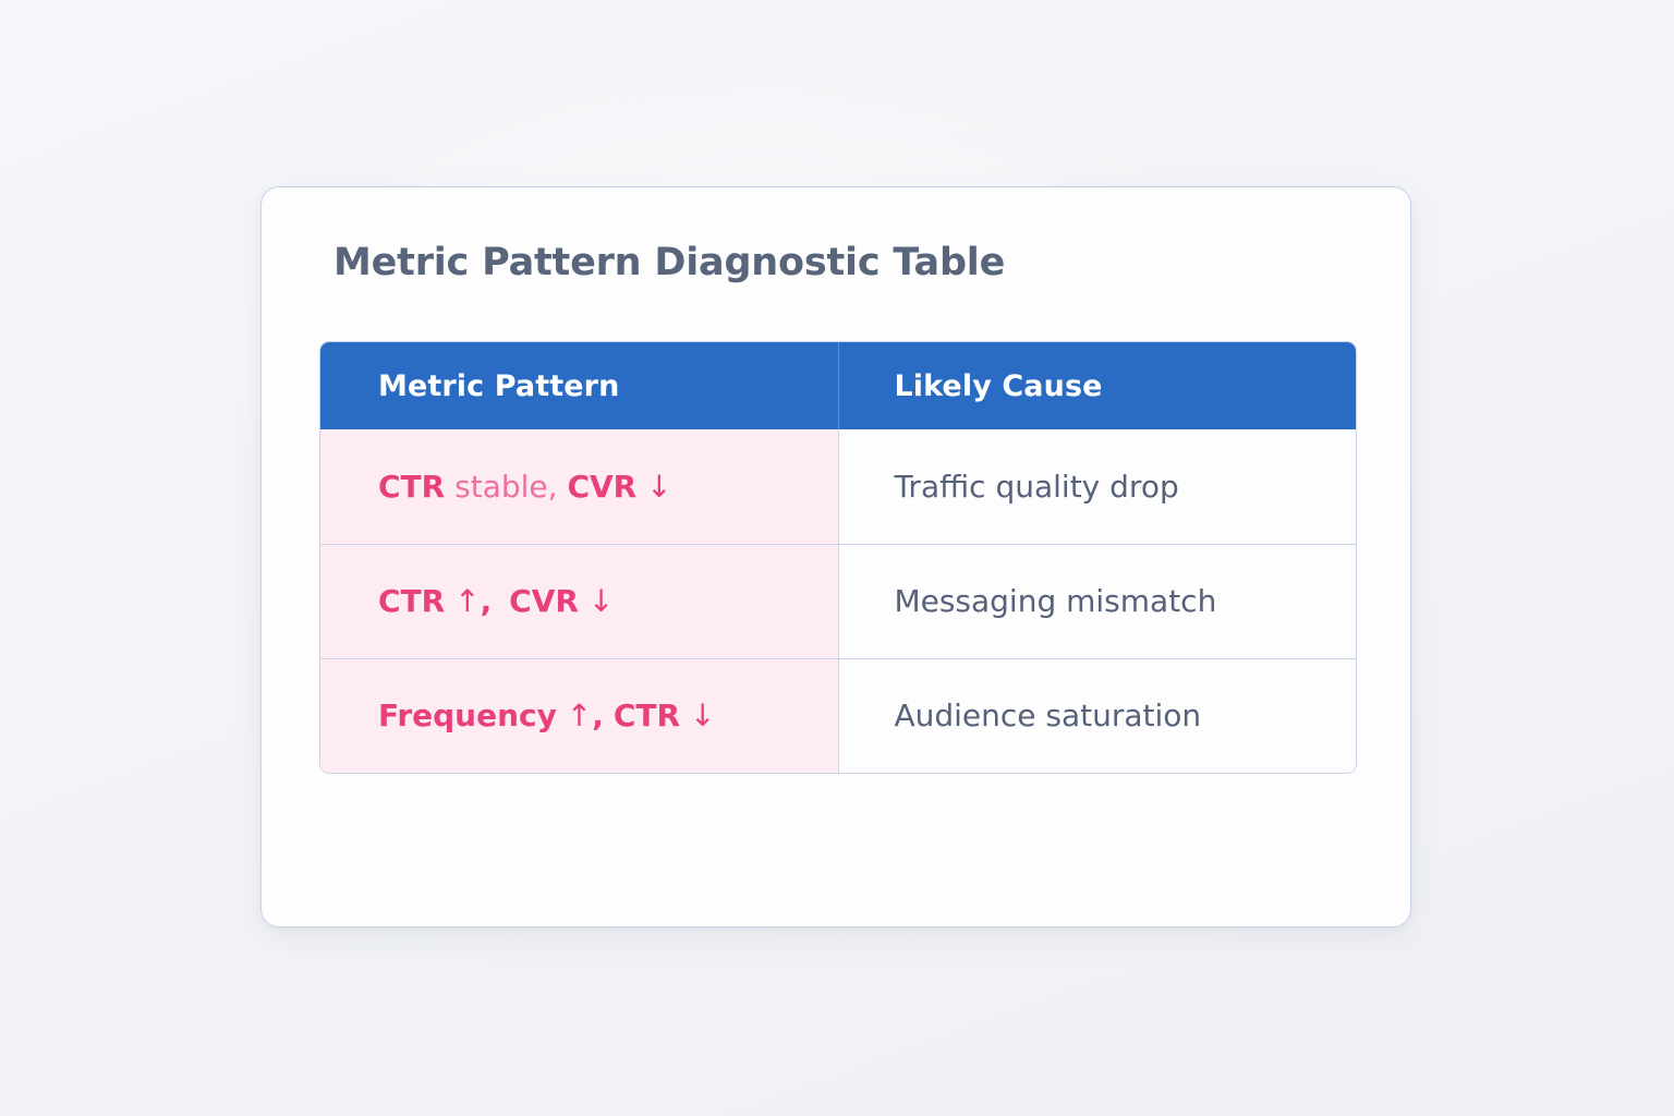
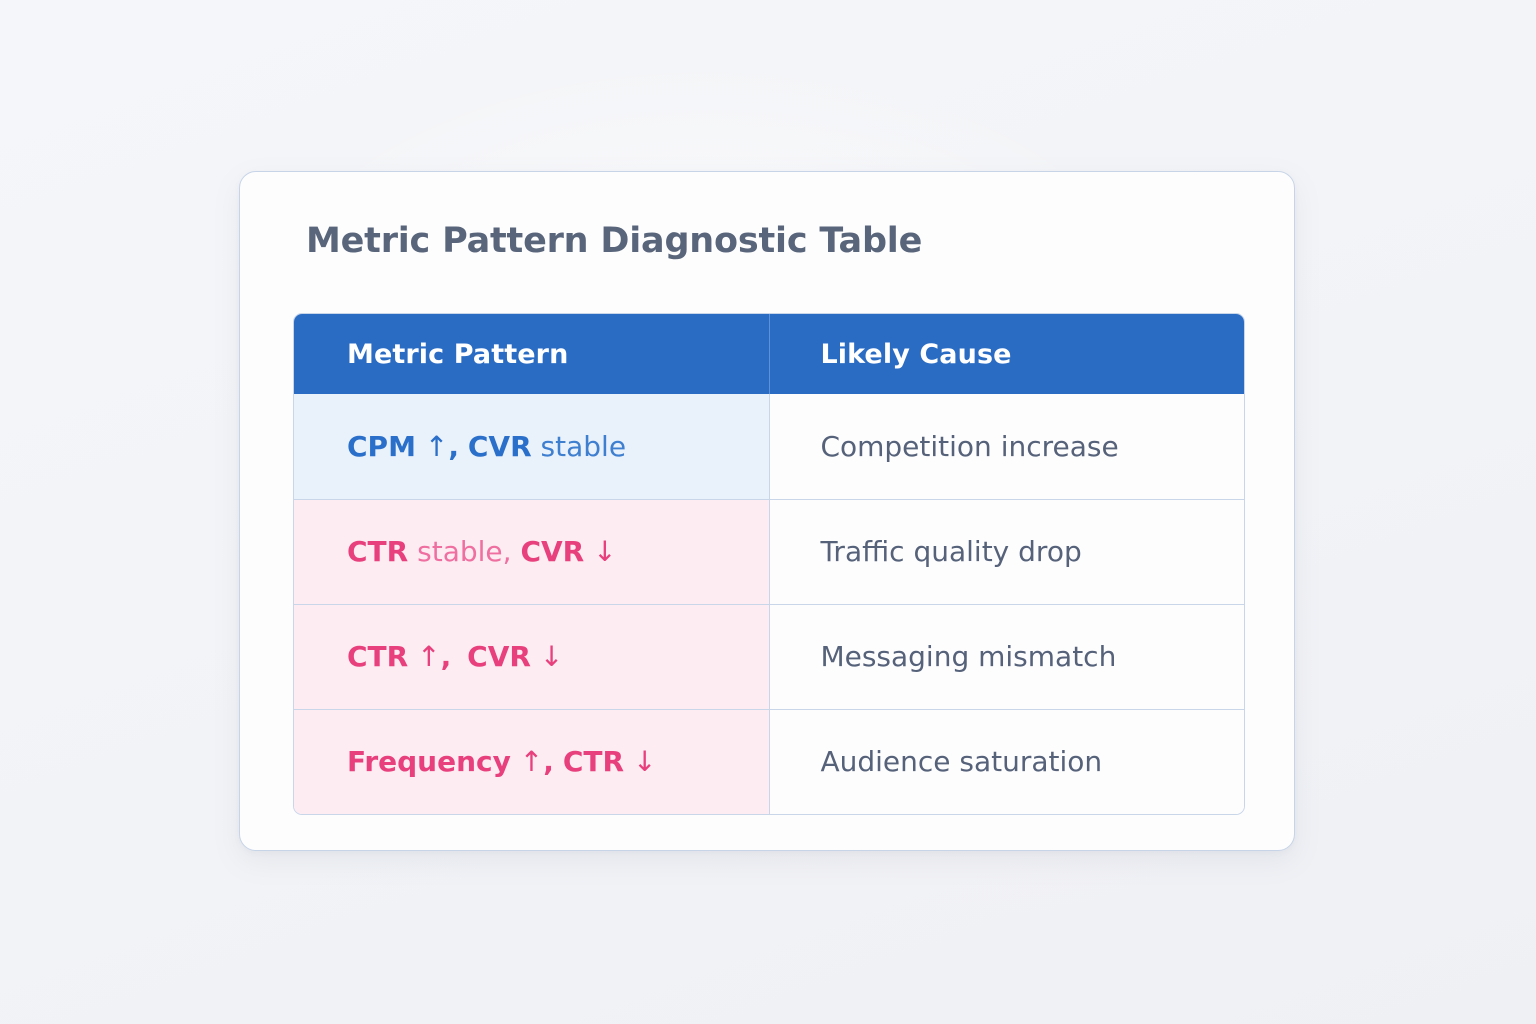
  Metric Pattern Diagnostic Table
  Metric Pattern	Likely Cause
+ CPM ↑, CVR stable	Competition increase
  CTR stable, CVR ↓	Traffic quality drop
  CTR ↑, CVR ↓	Messaging mismatch
  Frequency ↑, CTR ↓	Audience saturation
